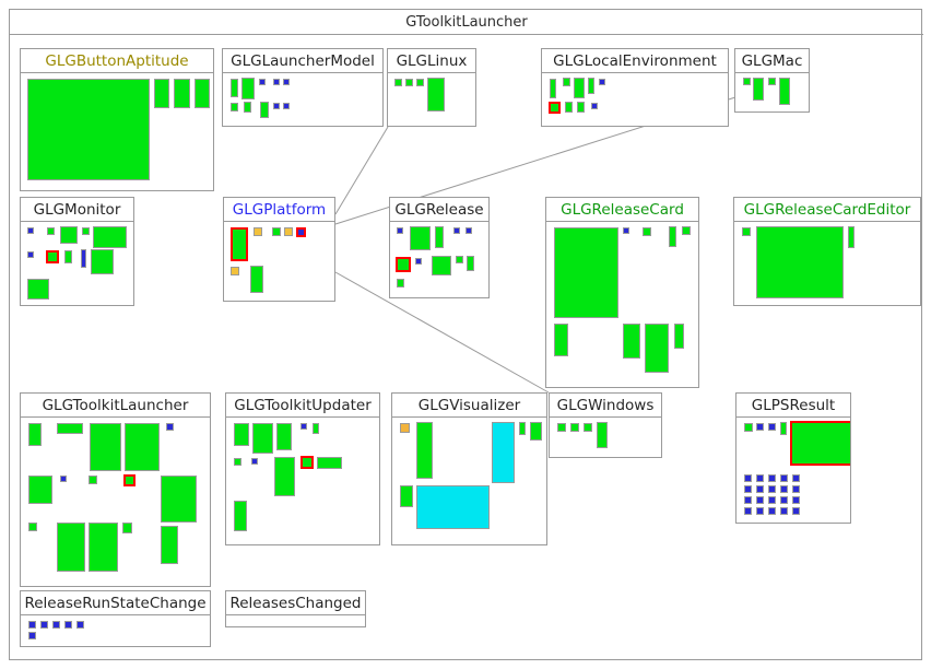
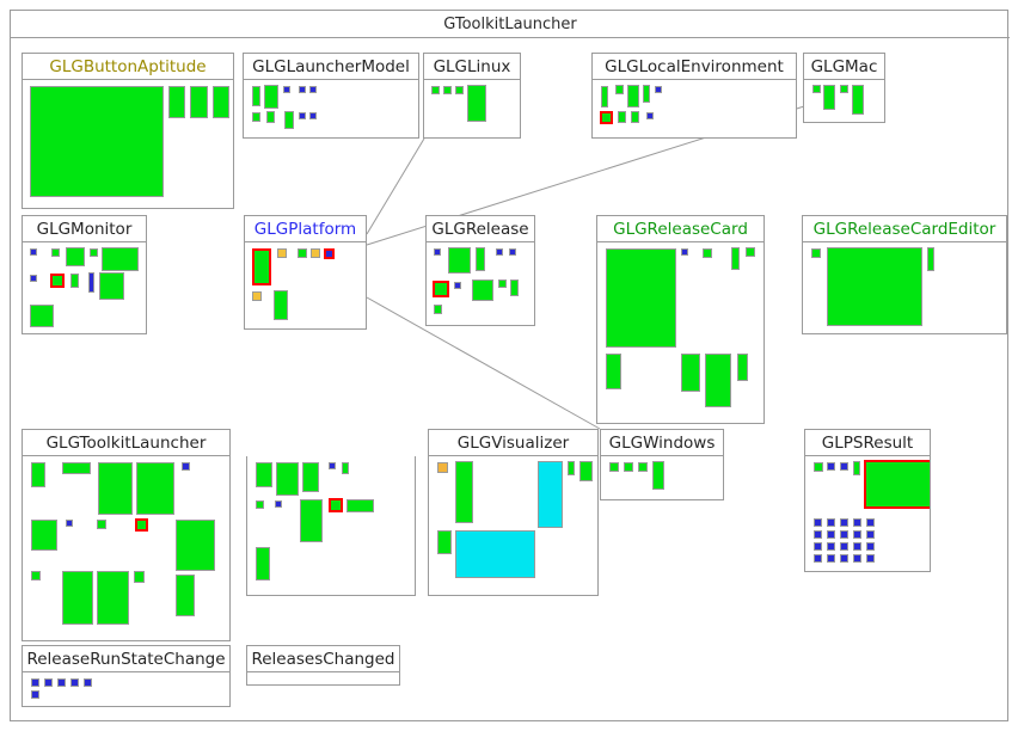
  GToolkitLauncher
  GLGButtonAptitude
  GLGLauncherModel
  GLGLinux
  GLGLocalEnvironment
  GLGMac
  GLGMonitor
  GLGPlatform
  GLGRelease
  GLGReleaseCard
  GLGReleaseCardEditor
  GLGToolkitLauncher
- GLGToolkitUpdater
  GLGVisualizer
  GLGWindows
  GLPSResult
  ReleaseRunStateChange
  ReleasesChanged
